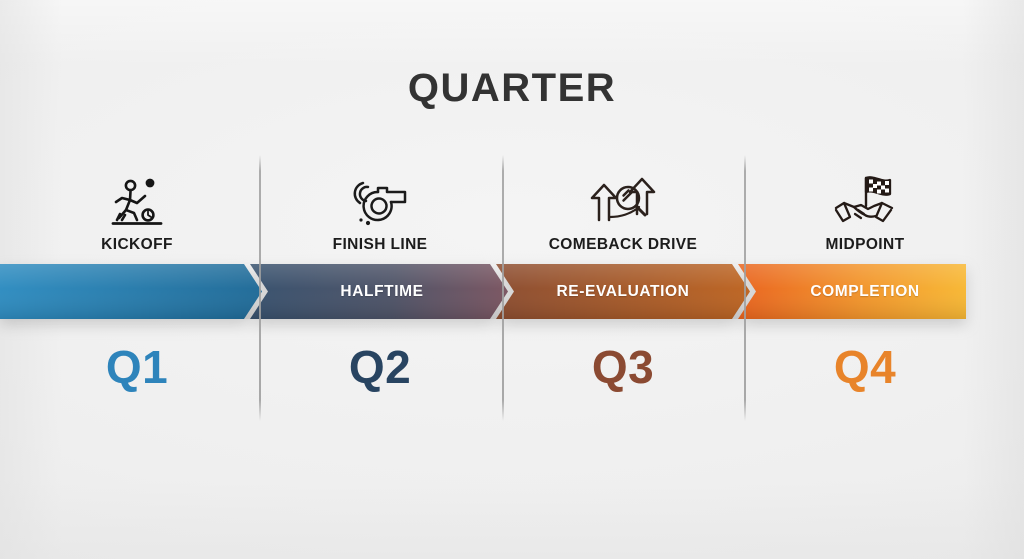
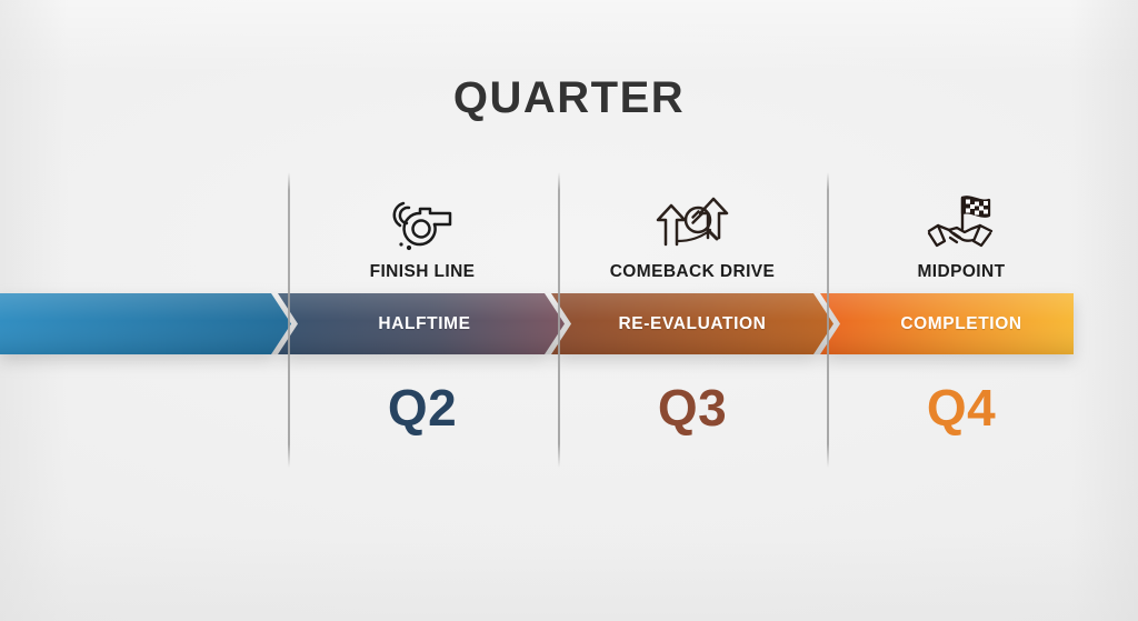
  HALFTIME
  RE-EVALUATION
  COMPLETION
- KICKOFF
- Q1
  FINISH LINE
  Q2
  COMEBACK DRIVE
  Q3
  MIDPOINT
  Q4
